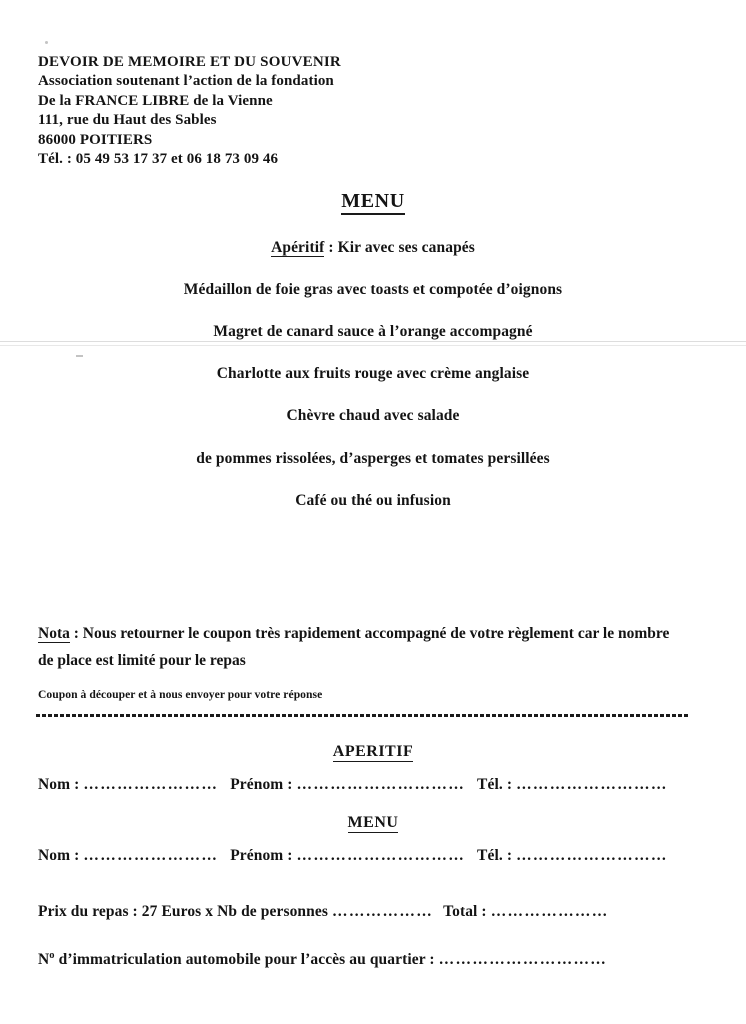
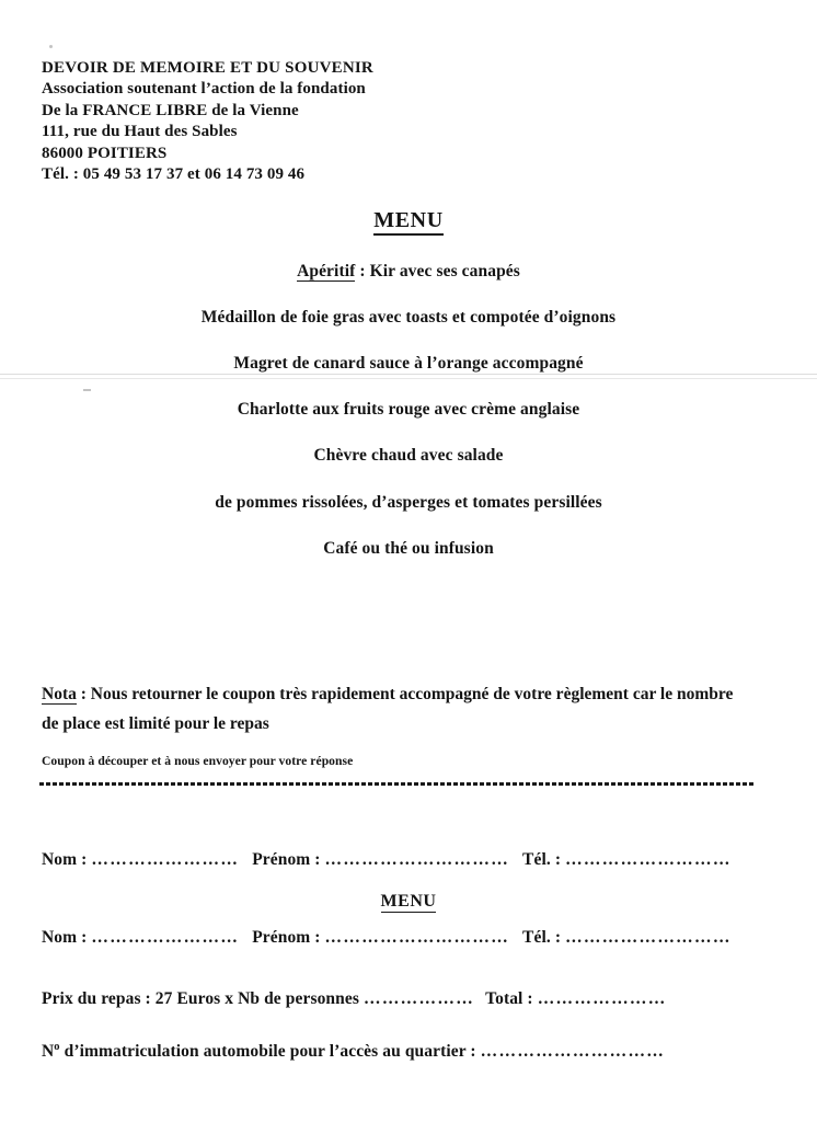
  DEVOIR DE MEMOIRE ET DU SOUVENIR
  Association soutenant l’action de la fondation
  De la FRANCE LIBRE de la Vienne
  111, rue du Haut des Sables
  86000 POITIERS
- Tél. : 05 49 53 17 37 et 06 18 73 09 46
+ Tél. : 05 49 53 17 37 et 06 14 73 09 46
  MENU
  Apéritif : Kir avec ses canapés
  Médaillon de foie gras avec toasts et compotée d’oignons
  Magret de canard sauce à l’orange accompagné
  Charlotte aux fruits rouge avec crème anglaise
  Chèvre chaud avec salade
  de pommes rissolées, d’asperges et tomates persillées
  Café ou thé ou infusion
  Nota : Nous retourner le coupon très rapidement accompagné de votre règlement car le nombre de place est limité pour le repas
  Coupon à découper et à nous envoyer pour votre réponse
- APERITIF
  Nom : …………………… Prénom : ………………………… Tél. : ………………………
  MENU
  Nom : …………………… Prénom : ………………………… Tél. : ………………………
  Prix du repas : 27 Euros x Nb de personnes ……………… Total : …………………
  No d’immatriculation automobile pour l’accès au quartier : …………………………
